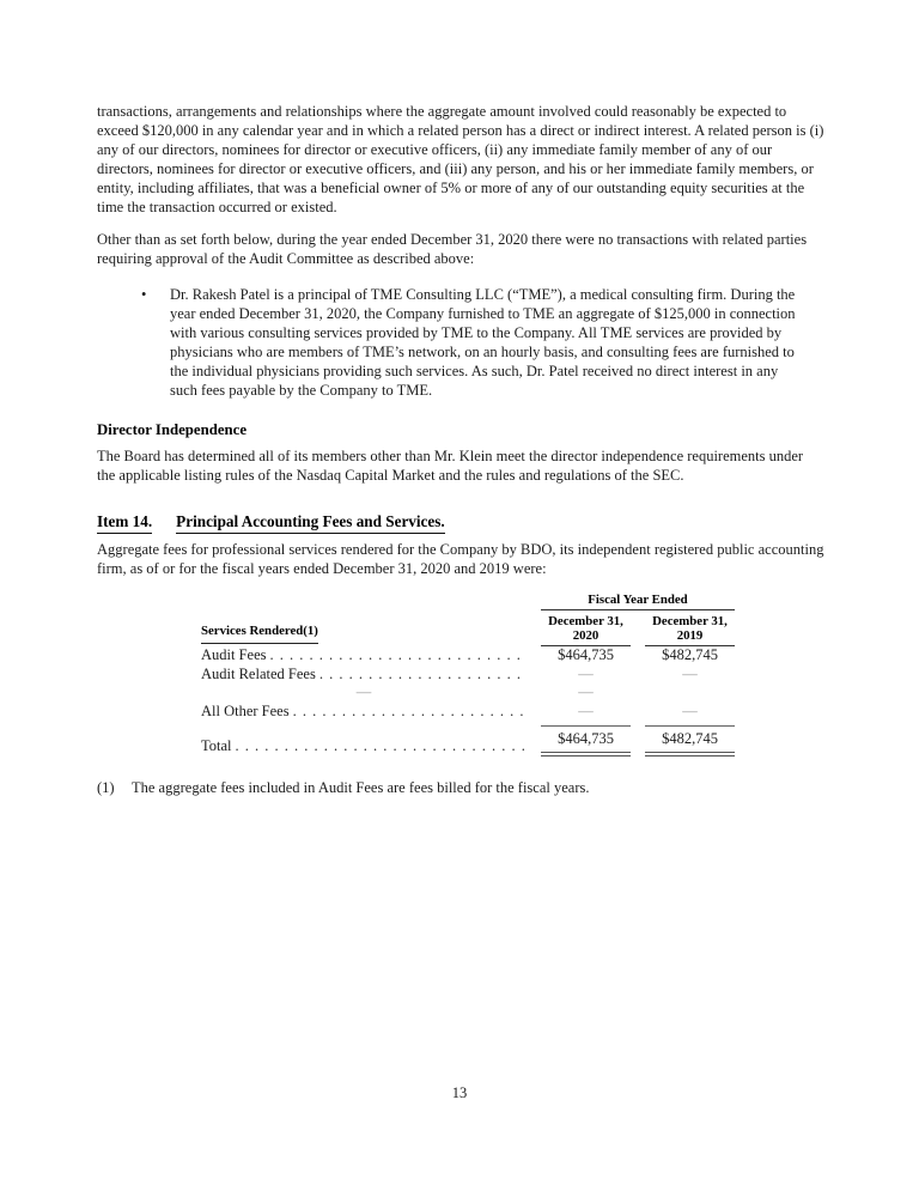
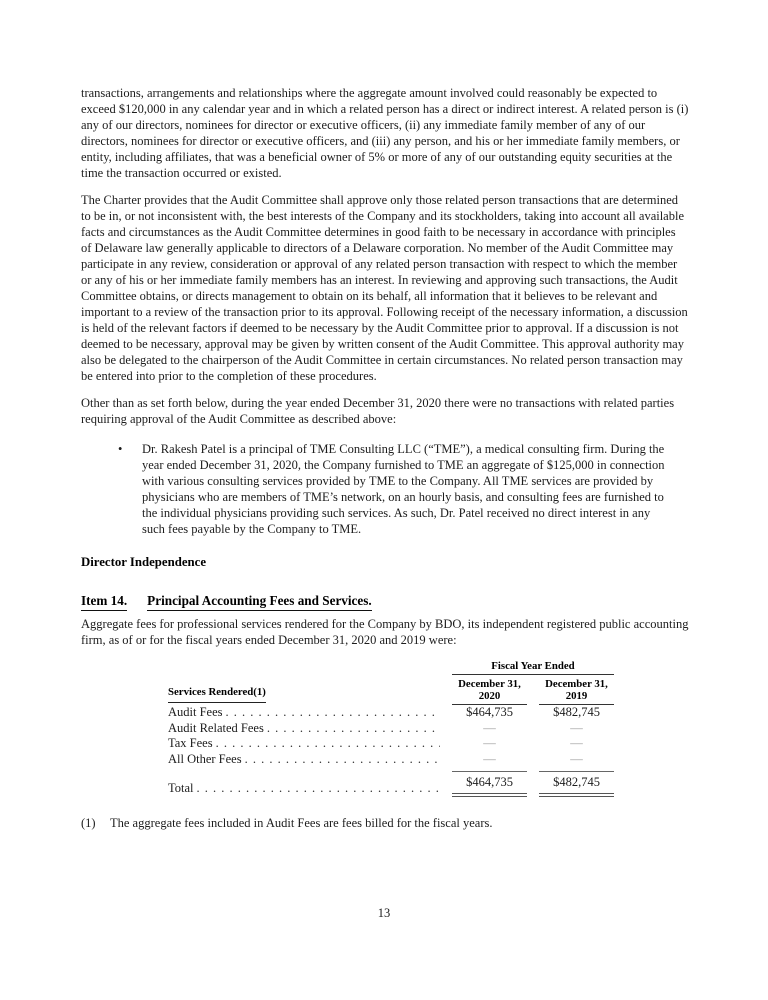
  transactions, arrangements and relationships where the aggregate amount involved could reasonably be expected to exceed $120,000 in any calendar year and in which a related person has a direct or indirect interest. A related person is (i) any of our directors, nominees for director or executive officers, (ii) any immediate family member of any of our directors, nominees for director or executive officers, and (iii) any person, and his or her immediate family members, or entity, including affiliates, that was a beneficial owner of 5% or more of any of our outstanding equity securities at the time the transaction occurred or existed.
+ The Charter provides that the Audit Committee shall approve only those related person transactions that are determined to be in, or not inconsistent with, the best interests of the Company and its stockholders, taking into account all available facts and circumstances as the Audit Committee determines in good faith to be necessary in accordance with principles of Delaware law generally applicable to directors of a Delaware corporation. No member of the Audit Committee may participate in any review, consideration or approval of any related person transaction with respect to which the member or any of his or her immediate family members has an interest. In reviewing and approving such transactions, the Audit Committee obtains, or directs management to obtain on its behalf, all information that it believes to be relevant and important to a review of the transaction prior to its approval. Following receipt of the necessary information, a discussion is held of the relevant factors if deemed to be necessary by the Audit Committee prior to approval. If a discussion is not deemed to be necessary, approval may be given by written consent of the Audit Committee. This approval authority may also be delegated to the chairperson of the Audit Committee in certain circumstances. No related person transaction may be entered into prior to the completion of these procedures.
  Other than as set forth below, during the year ended December 31, 2020 there were no transactions with related parties requiring approval of the Audit Committee as described above:
  •
  Dr. Rakesh Patel is a principal of TME Consulting LLC (“TME”), a medical consulting firm. During the year ended December 31, 2020, the Company furnished to TME an aggregate of $125,000 in connection with various consulting services provided by TME to the Company. All TME services are provided by physicians who are members of TME’s network, on an hourly basis, and consulting fees are furnished to the individual physicians providing such services. As such, Dr. Patel received no direct interest in any such fees payable by the Company to TME.
  Director Independence
- The Board has determined all of its members other than Mr. Klein meet the director independence requirements under the applicable listing rules of the Nasdaq Capital Market and the rules and regulations of the SEC.
  Item 14. Principal Accounting Fees and Services.
  Aggregate fees for professional services rendered for the Company by BDO, its independent registered public accounting firm, as of or for the fiscal years ended December 31, 2020 and 2019 were:
  Fiscal Year Ended
  Services Rendered(1)
  December 31,
  2020
  December 31,
  2019
  Audit Fees
  $464,735
  $482,745
  Audit Related Fees
  —
  —
+ Tax Fees
  —
  —
  All Other Fees
  —
  —
  Total
  $464,735
  $482,745
  (1)
  The aggregate fees included in Audit Fees are fees billed for the fiscal years.
  13
